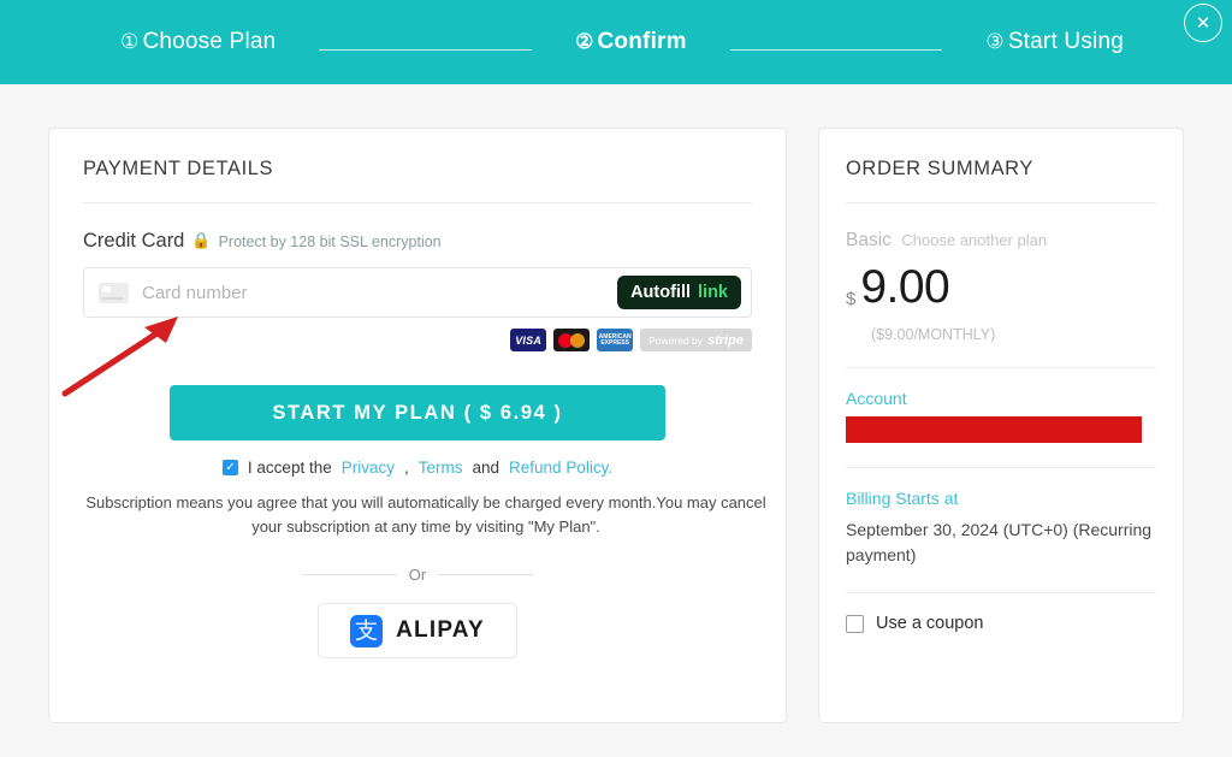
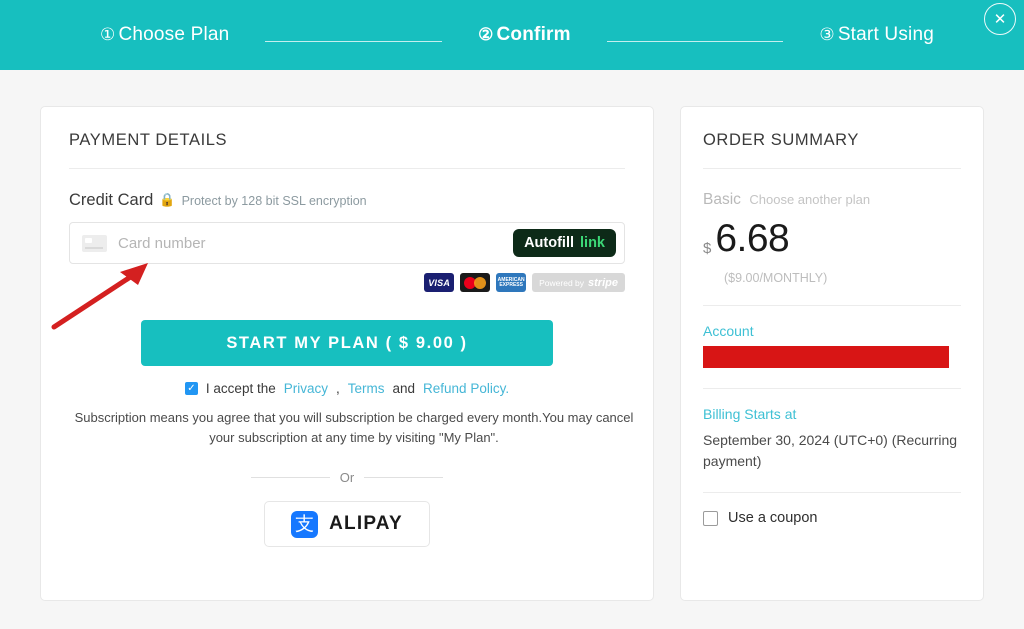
  ① Choose Plan
  ② Confirm
  ③ Start Using
  ✕
  PAYMENT DETAILS
  Credit Card
  🔒
  Protect by 128 bit SSL encryption
  Card number
  Autofill
  link
  VISA
  Powered by
  stripe
- START MY PLAN ( $ 6.94 )
+ START MY PLAN ( $ 9.00 )
  ✓
  I accept the
  Privacy
  ,
  Terms
  and
  Refund Policy.
- Subscription means you agree that you will automatically be charged every month.You may cancel your subscription at any time by visiting "My Plan".
+ Subscription means you agree that you will subscription be charged every month.You may cancel your subscription at any time by visiting "My Plan".
  Or
  支
  ALIPAY
  ORDER SUMMARY
  Basic Choose another plan
  $
- 9.00
+ 6.68
  ($9.00/MONTHLY)
  Account
  Billing Starts at
  September 30, 2024 (UTC+0) (Recurring payment)
  Use a coupon
